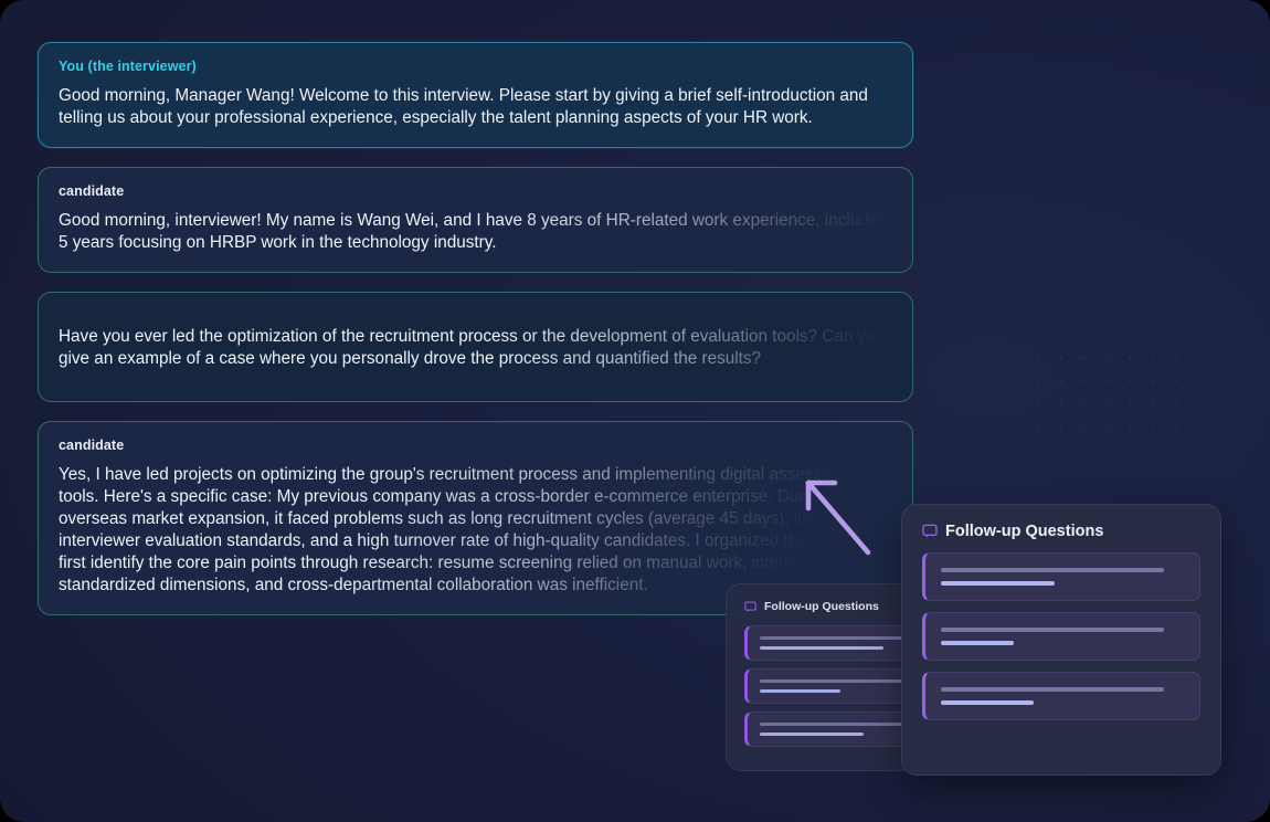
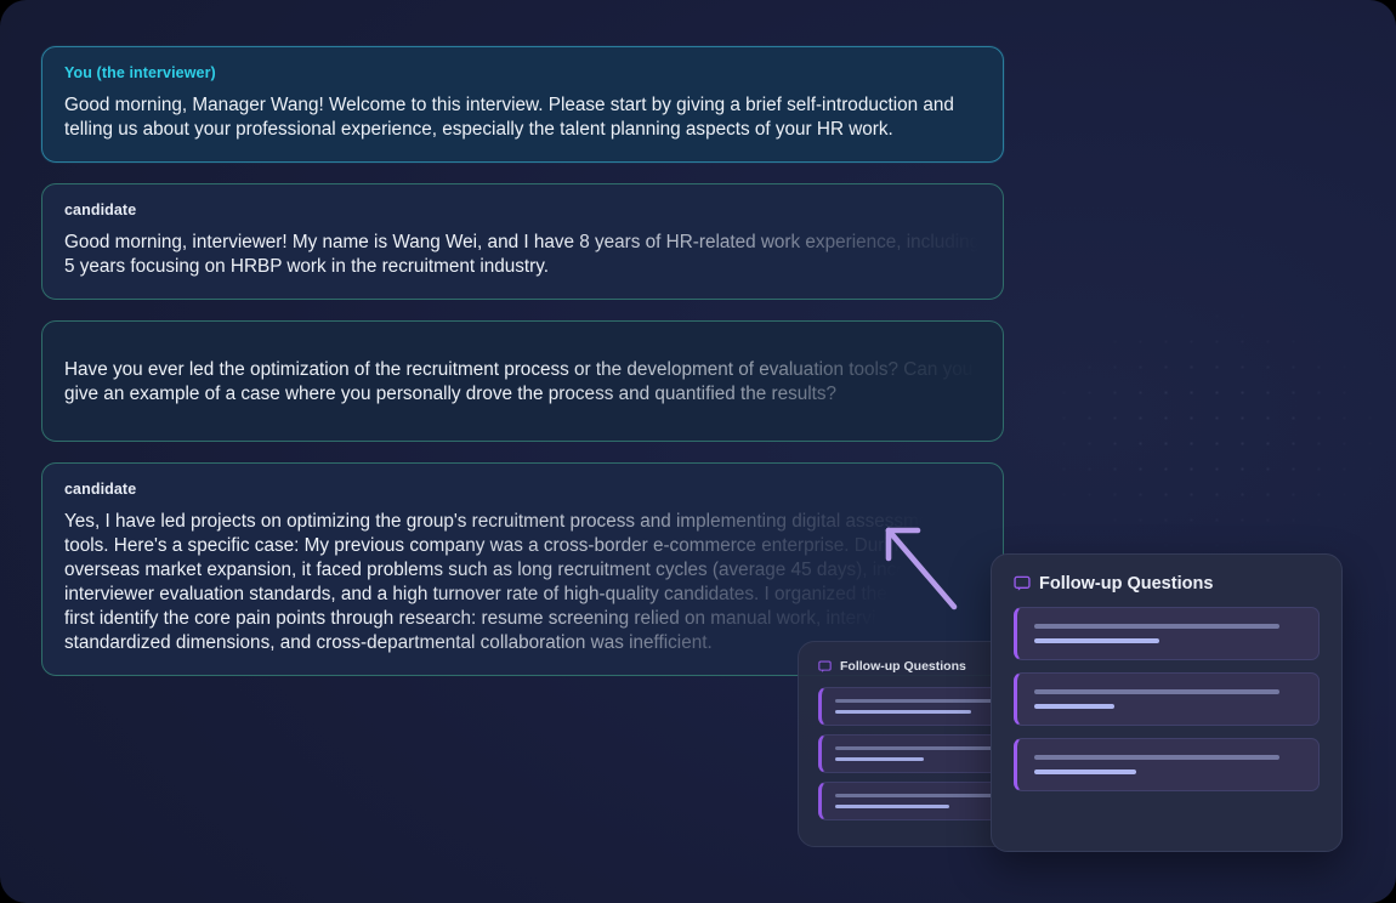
  You (the interviewer)
  Good morning, Manager Wang! Welcome to this interview. Please start by giving a brief self-introduction and telling us about your professional experience, especially the talent planning aspects of your HR work.
  candidate
- Good morning, interviewer! My name is Wang Wei, and I have 8 years of HR-related work experience, including 5 years focusing on HRBP work in the technology industry.
+ Good morning, interviewer! My name is Wang Wei, and I have 8 years of HR-related work experience, including 5 years focusing on HRBP work in the recruitment industry.
  Have you ever led the optimization of the recruitment process or the development of evaluation tools? Can you give an example of a case where you personally drove the process and quantified the results?
  candidate
  Yes, I have led projects on optimizing the group's recruitment process and implementing digital assessment tools. Here's a specific case: My previous company was a cross-border e-commerce enterprise. Durn overseas market expansion, it faced problems such as long recruitment cycles (average 45 days), inconistent interviewer evaluation standards, and a high turnover rate of high-quality candidates. I organized the teamo first identify the core pain points through research: resume screening relied on manual work, interviews lacked standardized dimensions, and cross-departmental collaboration was inefficient.
  Follow-up Questions
  Follow-up Questions
